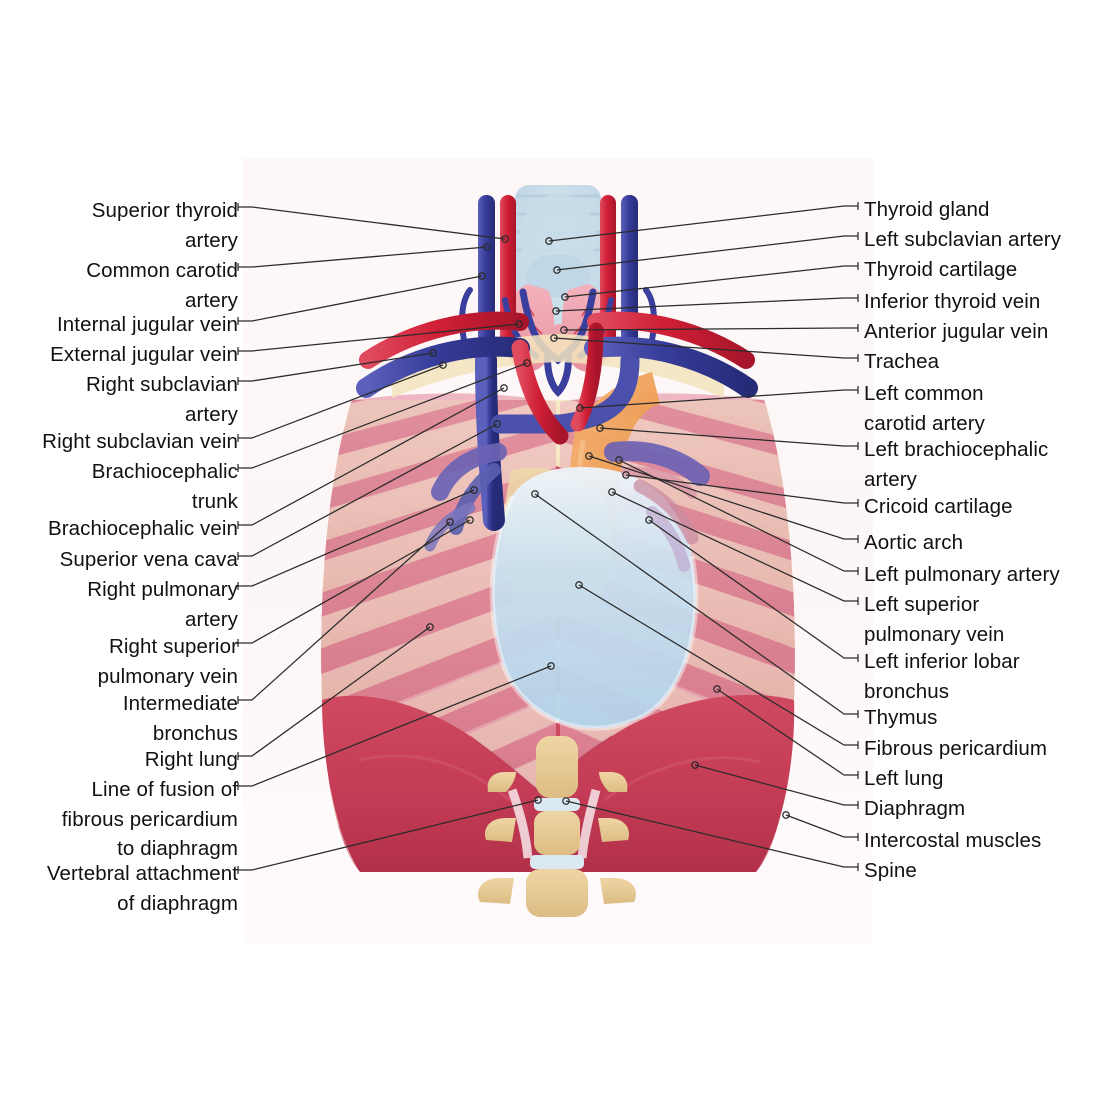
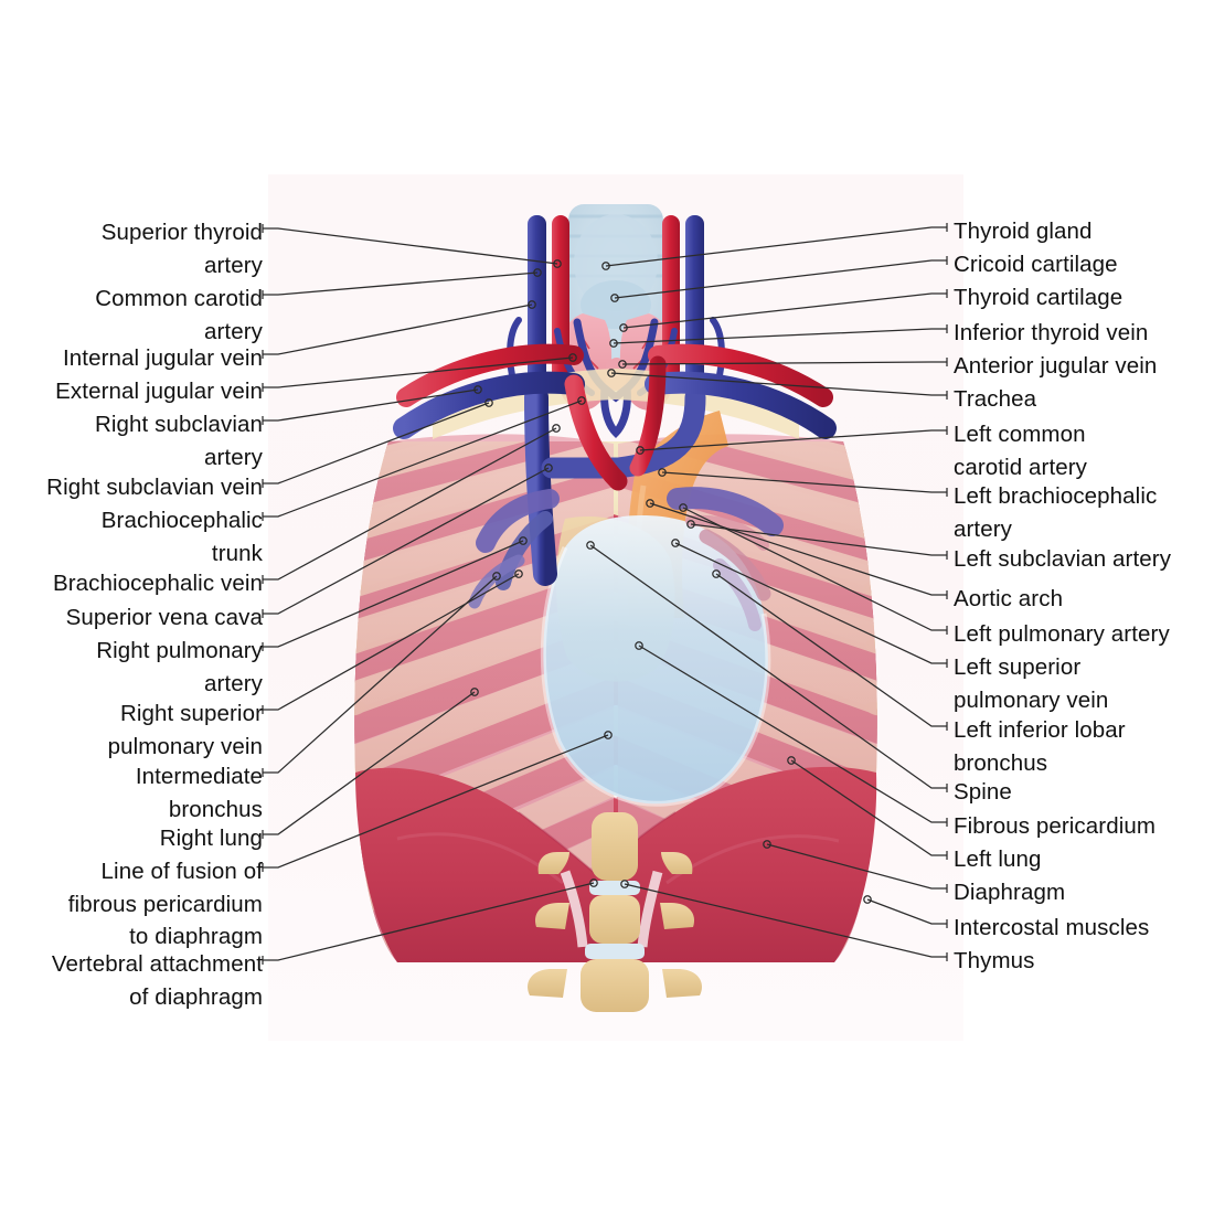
  Superior thyroid
  artery
  Common carotid
  artery
  Internal jugular vein
  External jugular vein
  Right subclavian
  artery
  Right subclavian vein
  Brachiocephalic
  trunk
  Brachiocephalic vein
  Superior vena cava
  Right pulmonary
  artery
  Right superior
  pulmonary vein
  Intermediate
  bronchus
  Right lung
  Line of fusion of
  fibrous pericardium
  to diaphragm
  Vertebral attachment
  of diaphragm
  Thyroid gland
- Left subclavian artery
+ Cricoid cartilage
  Thyroid cartilage
  Inferior thyroid vein
  Anterior jugular vein
  Trachea
  Left common
  carotid artery
  Left brachiocephalic
  artery
- Cricoid cartilage
+ Left subclavian artery
  Aortic arch
  Left pulmonary artery
  Left superior
  pulmonary vein
  Left inferior lobar
  bronchus
- Thymus
+ Spine
  Fibrous pericardium
  Left lung
  Diaphragm
  Intercostal muscles
- Spine
+ Thymus
